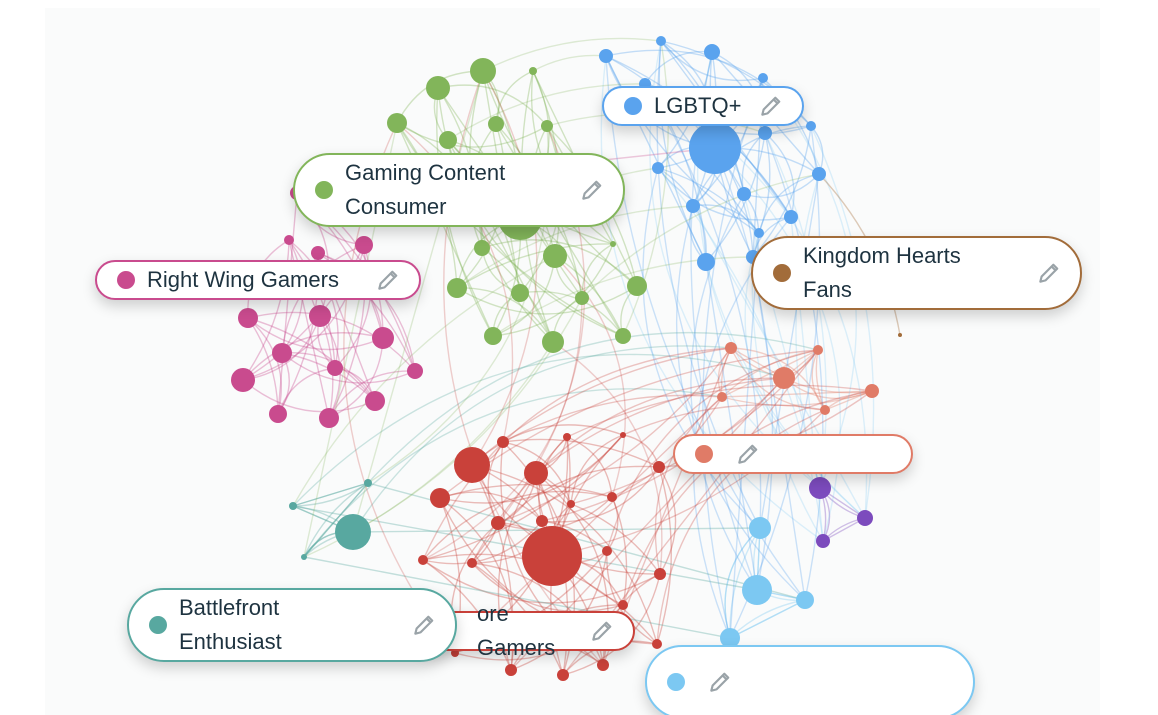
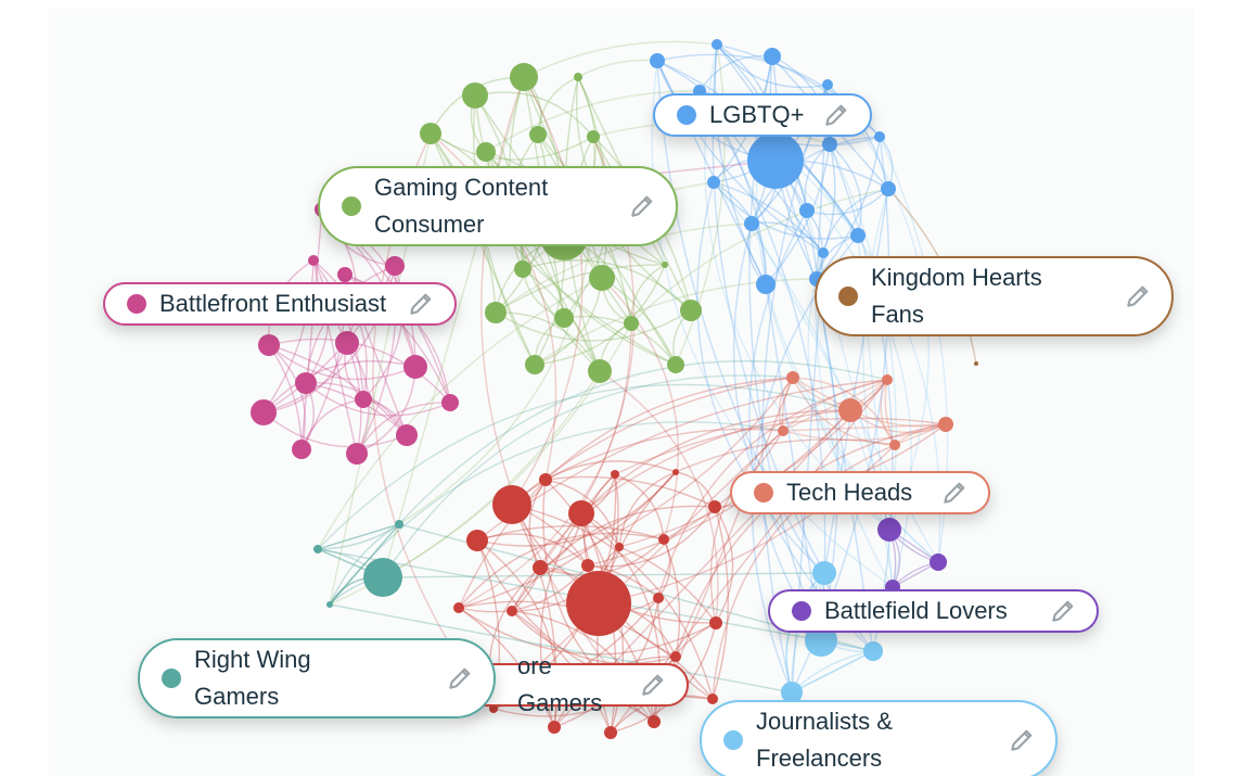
  ore Gamers
  LGBTQ+
  Gaming Content Consumer
- Right Wing Gamers
+ Battlefront Enthusiast
  Kingdom Hearts Fans
+ Tech Heads
+ Battlefield Lovers
- Battlefront Enthusiast
+ Right Wing Gamers
+ Journalists & Freelancers
